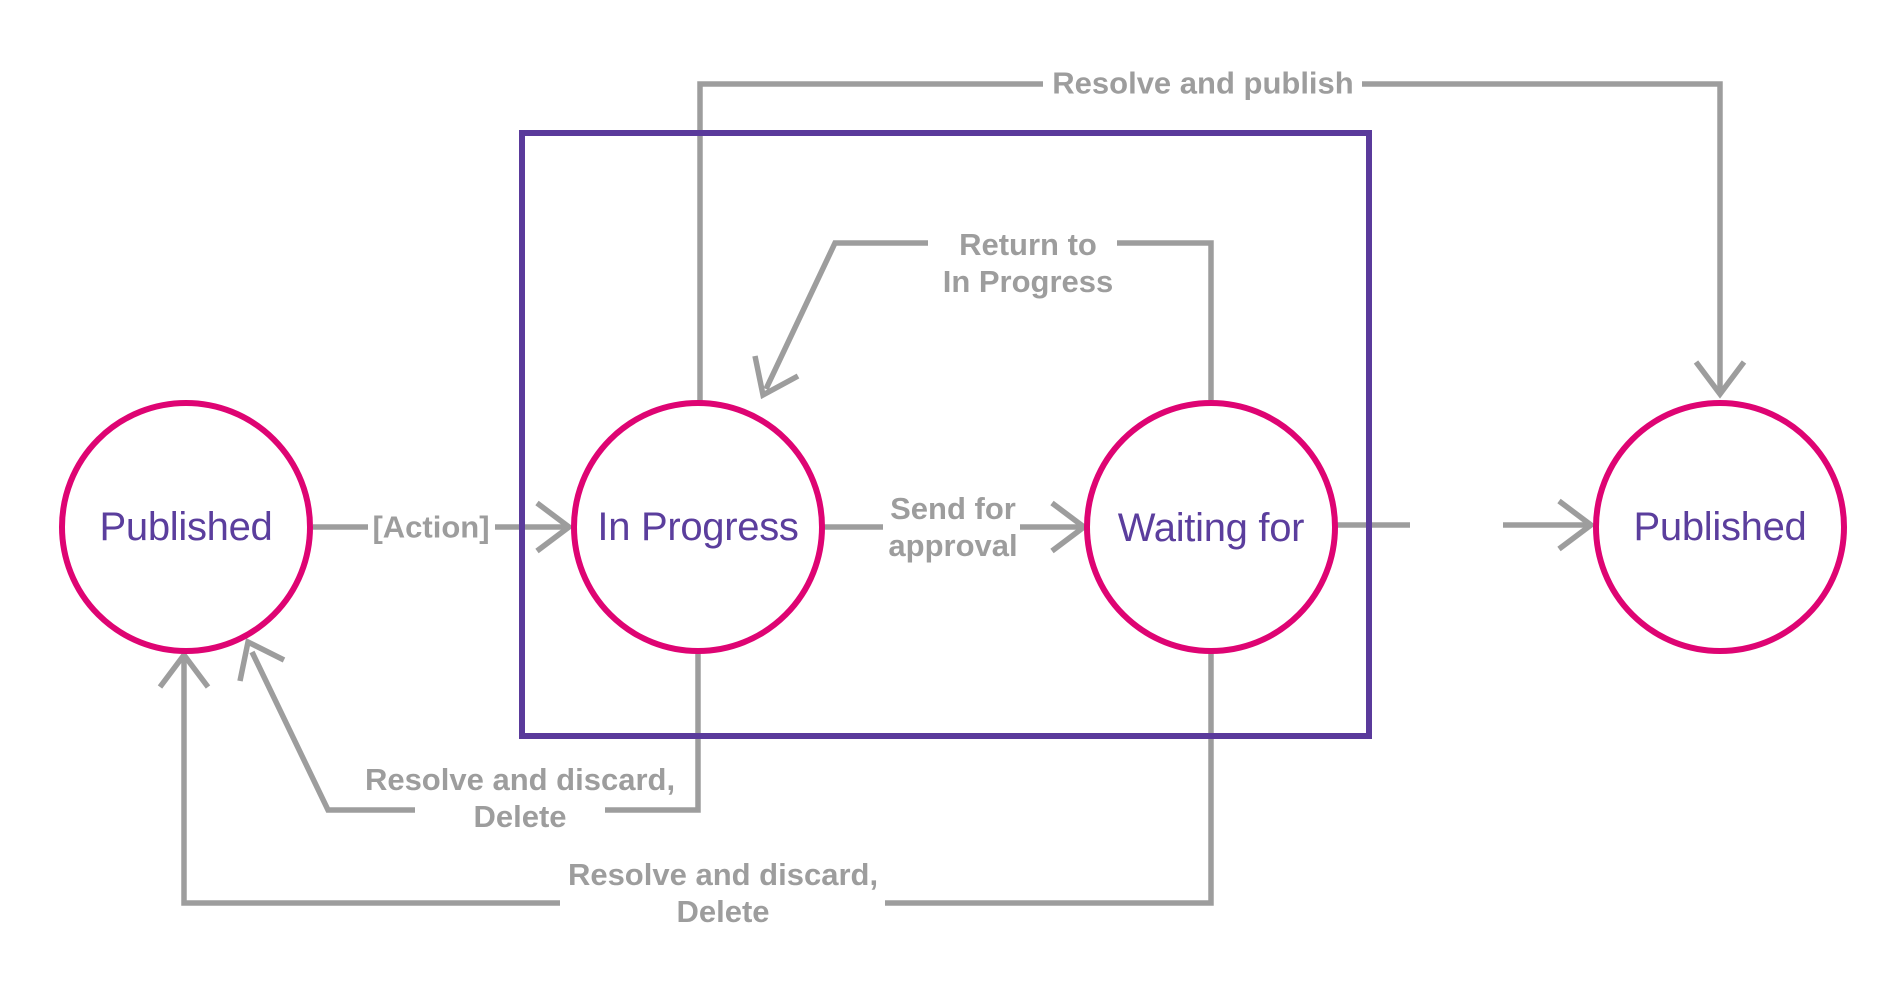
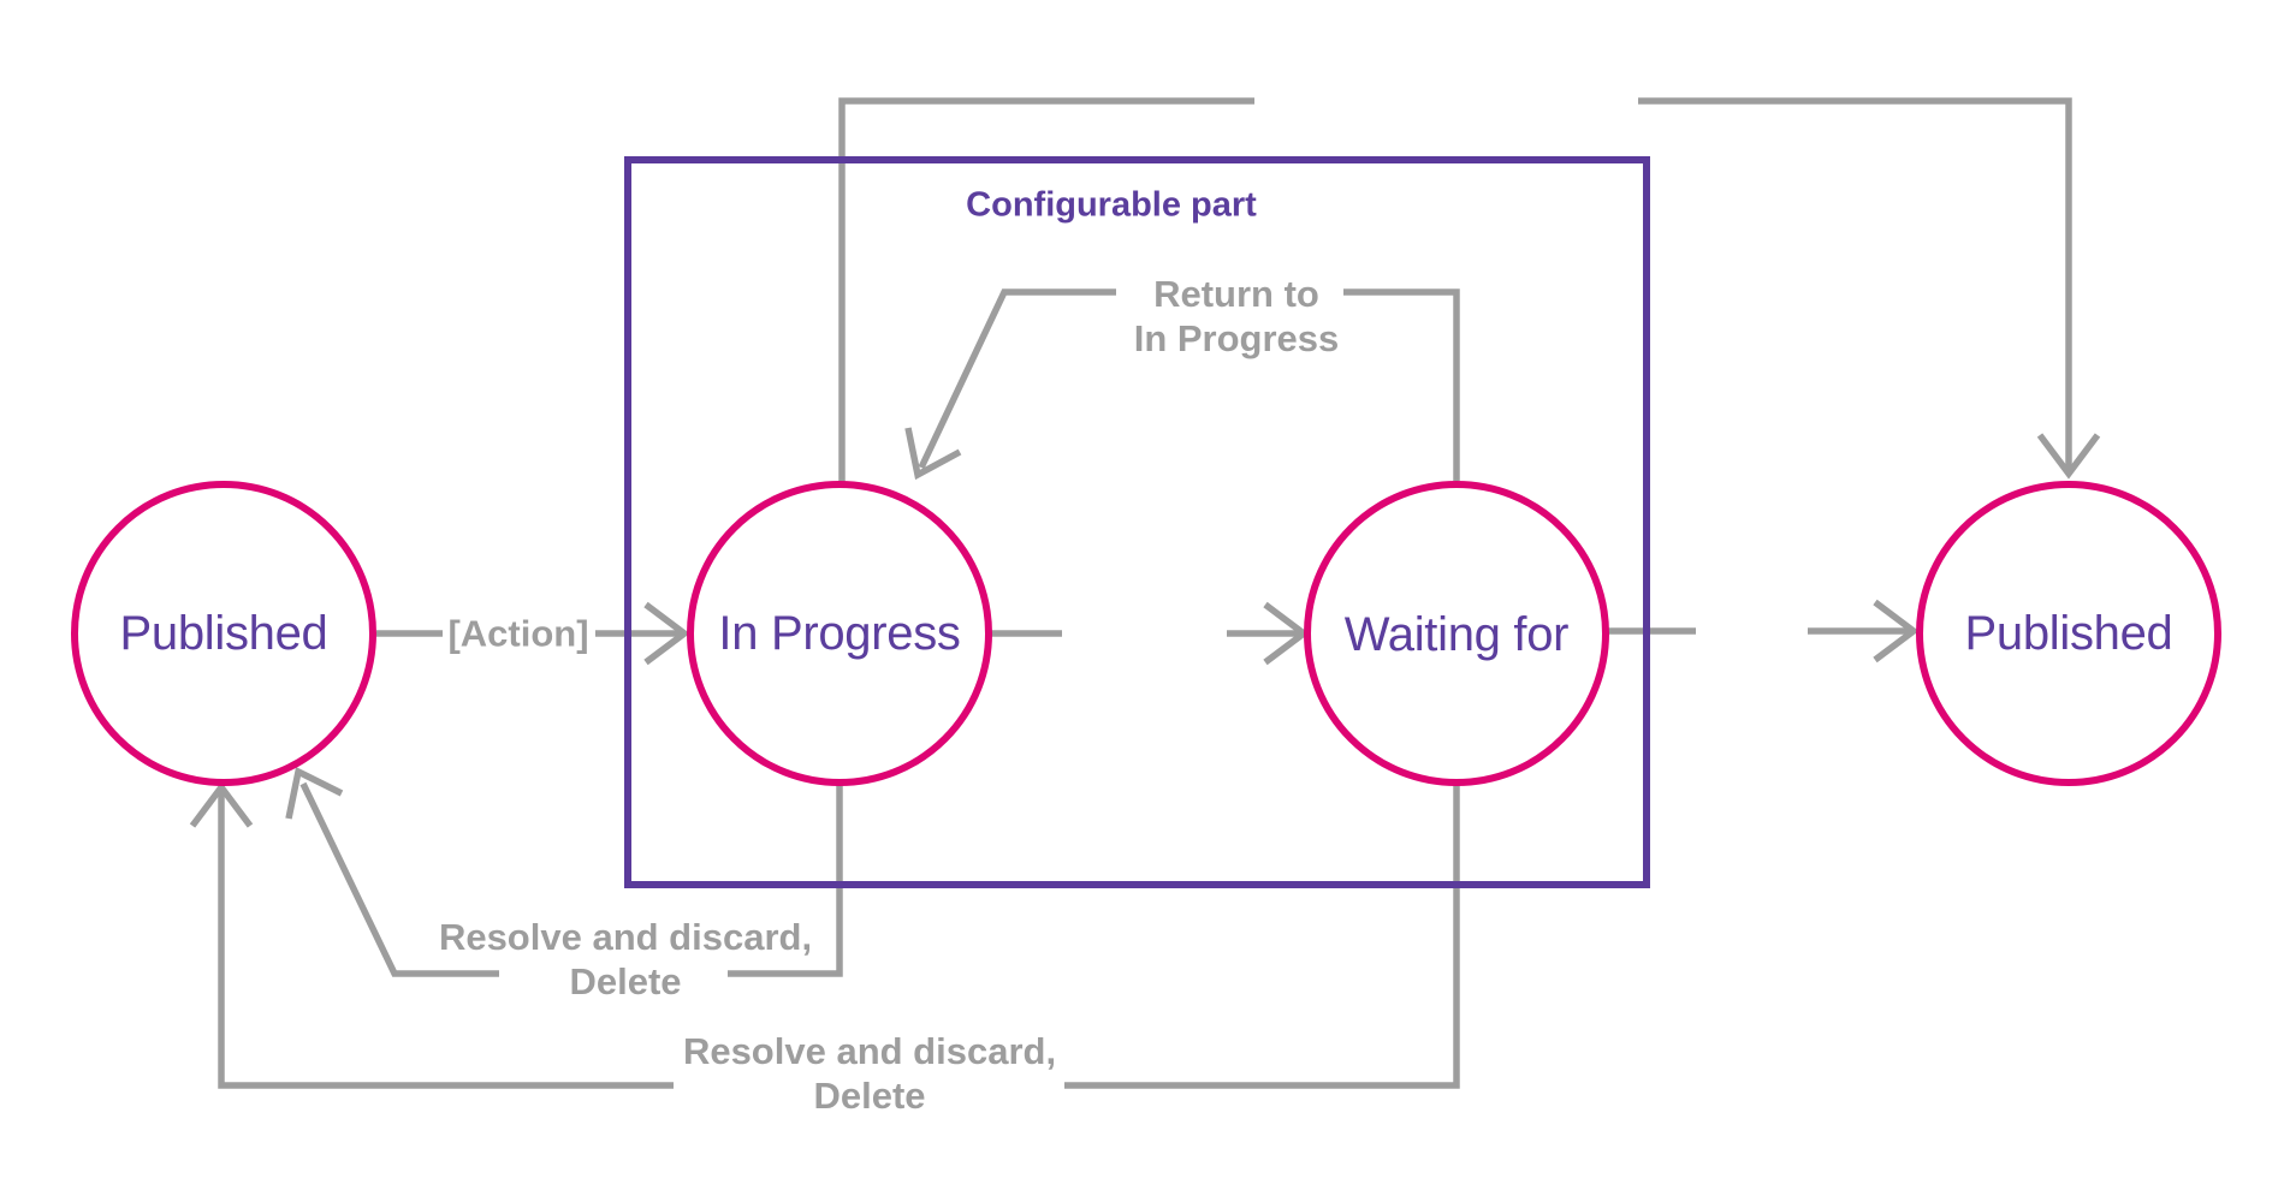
+ Configurable part
  Published
  In Progress
  Waiting for
  Published
  [Action]
- Send for
- approval
- Resolve and publish
  Return to
  In Progress
  Resolve and discard,
  Delete
  Resolve and discard,
  Delete
